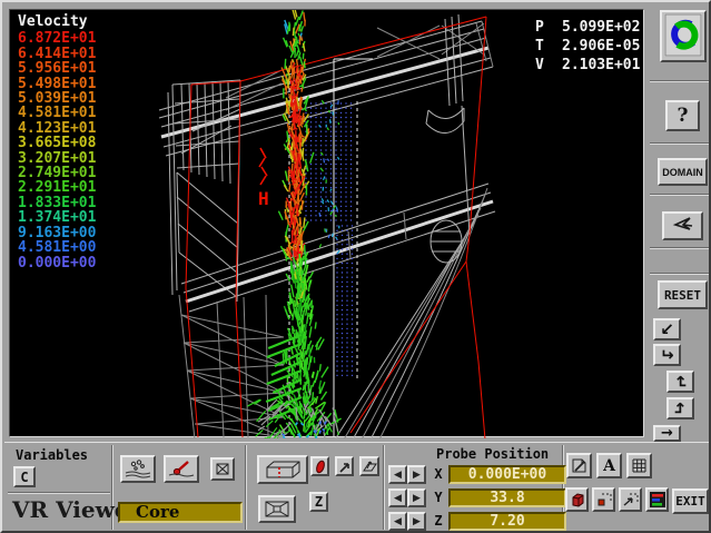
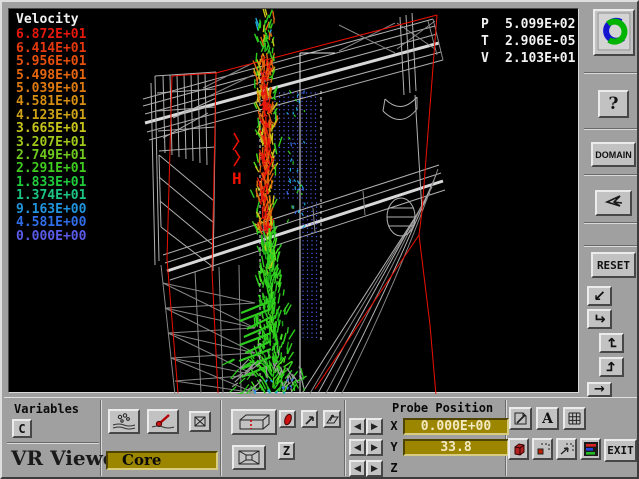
  H
  Velocity
  6.872E+01
  6.414E+01
  5.956E+01
  5.498E+01
  5.039E+01
  4.581E+01
  4.123E+01
- 3.665E+08
+ 3.665E+01
  3.207E+01
  2.749E+01
  2.291E+01
  1.833E+01
  1.374E+01
  9.163E+00
  4.581E+00
  0.000E+00
  P 5.099E+02
  T 2.906E-05
  V 2.103E+01
  ?
  DOMAIN
  RESET
  ↙
  →
  Variables
  C
  VR View
  Core
  Z
  Probe Position
  ◀
  ▶
  X
  0.000E+00
  ◀
  ▶
  Y
  33.8
  ◀
  ▶
  Z
- 7.20
  A
  EXIT
